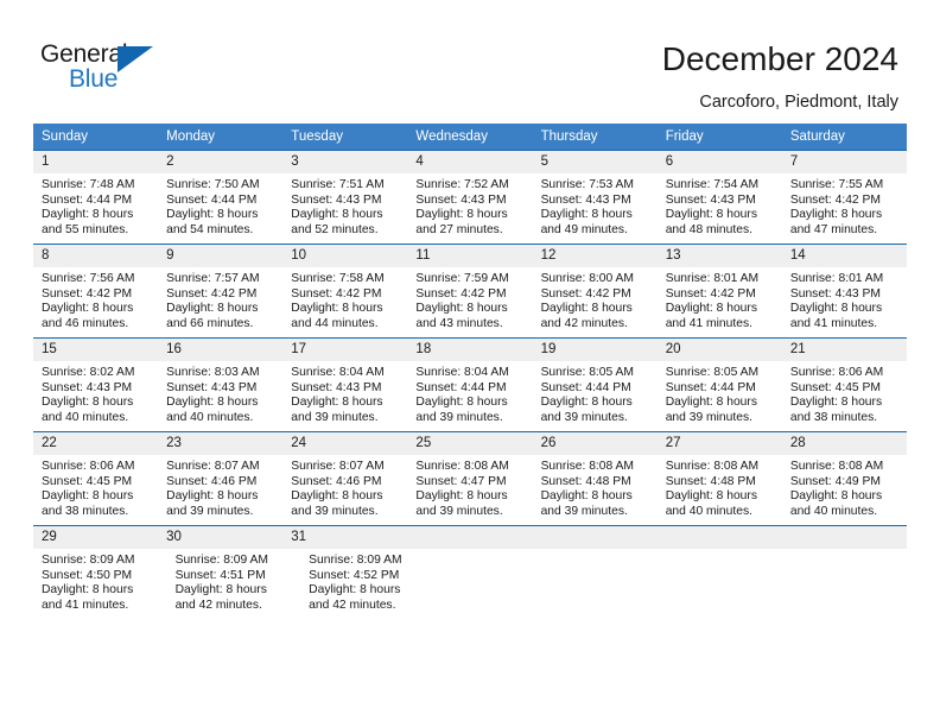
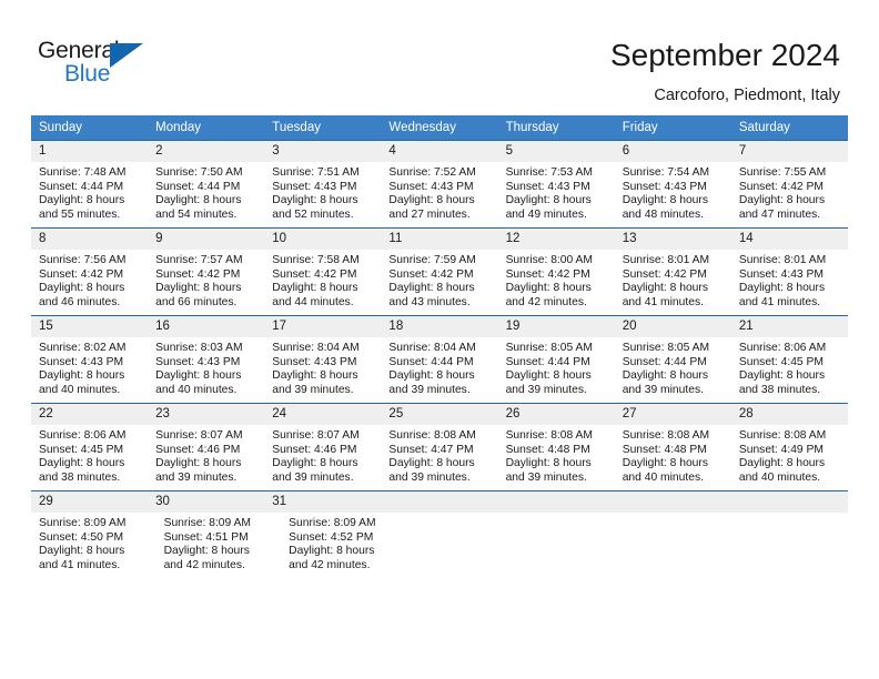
  General
  Blue
- December 2024
+ September 2024
  Carcoforo, Piedmont, Italy
  Sunday
  Monday
  Tuesday
  Wednesday
  Thursday
  Friday
  Saturday
  1
  2
  3
  4
  5
  6
  7
  Sunrise: 7:48 AM
  Sunset: 4:44 PM
  Daylight: 8 hours
  and 55 minutes.
  Sunrise: 7:50 AM
  Sunset: 4:44 PM
  Daylight: 8 hours
  and 54 minutes.
  Sunrise: 7:51 AM
  Sunset: 4:43 PM
  Daylight: 8 hours
  and 52 minutes.
  Sunrise: 7:52 AM
  Sunset: 4:43 PM
  Daylight: 8 hours
  and 27 minutes.
  Sunrise: 7:53 AM
  Sunset: 4:43 PM
  Daylight: 8 hours
  and 49 minutes.
  Sunrise: 7:54 AM
  Sunset: 4:43 PM
  Daylight: 8 hours
  and 48 minutes.
  Sunrise: 7:55 AM
  Sunset: 4:42 PM
  Daylight: 8 hours
  and 47 minutes.
  8
  9
  10
  11
  12
  13
  14
  Sunrise: 7:56 AM
  Sunset: 4:42 PM
  Daylight: 8 hours
  and 46 minutes.
  Sunrise: 7:57 AM
  Sunset: 4:42 PM
  Daylight: 8 hours
  and 66 minutes.
  Sunrise: 7:58 AM
  Sunset: 4:42 PM
  Daylight: 8 hours
  and 44 minutes.
  Sunrise: 7:59 AM
  Sunset: 4:42 PM
  Daylight: 8 hours
  and 43 minutes.
  Sunrise: 8:00 AM
  Sunset: 4:42 PM
  Daylight: 8 hours
  and 42 minutes.
  Sunrise: 8:01 AM
  Sunset: 4:42 PM
  Daylight: 8 hours
  and 41 minutes.
  Sunrise: 8:01 AM
  Sunset: 4:43 PM
  Daylight: 8 hours
  and 41 minutes.
  15
  16
  17
  18
  19
  20
  21
  Sunrise: 8:02 AM
  Sunset: 4:43 PM
  Daylight: 8 hours
  and 40 minutes.
  Sunrise: 8:03 AM
  Sunset: 4:43 PM
  Daylight: 8 hours
  and 40 minutes.
  Sunrise: 8:04 AM
  Sunset: 4:43 PM
  Daylight: 8 hours
  and 39 minutes.
  Sunrise: 8:04 AM
  Sunset: 4:44 PM
  Daylight: 8 hours
  and 39 minutes.
  Sunrise: 8:05 AM
  Sunset: 4:44 PM
  Daylight: 8 hours
  and 39 minutes.
  Sunrise: 8:05 AM
  Sunset: 4:44 PM
  Daylight: 8 hours
  and 39 minutes.
  Sunrise: 8:06 AM
  Sunset: 4:45 PM
  Daylight: 8 hours
  and 38 minutes.
  22
  23
  24
  25
  26
  27
  28
  Sunrise: 8:06 AM
  Sunset: 4:45 PM
  Daylight: 8 hours
  and 38 minutes.
  Sunrise: 8:07 AM
  Sunset: 4:46 PM
  Daylight: 8 hours
  and 39 minutes.
  Sunrise: 8:07 AM
  Sunset: 4:46 PM
  Daylight: 8 hours
  and 39 minutes.
  Sunrise: 8:08 AM
  Sunset: 4:47 PM
  Daylight: 8 hours
  and 39 minutes.
  Sunrise: 8:08 AM
  Sunset: 4:48 PM
  Daylight: 8 hours
  and 39 minutes.
  Sunrise: 8:08 AM
  Sunset: 4:48 PM
  Daylight: 8 hours
  and 40 minutes.
  Sunrise: 8:08 AM
  Sunset: 4:49 PM
  Daylight: 8 hours
  and 40 minutes.
  29
  30
  31
  Sunrise: 8:09 AM
  Sunset: 4:50 PM
  Daylight: 8 hours
  and 41 minutes.
  Sunrise: 8:09 AM
  Sunset: 4:51 PM
  Daylight: 8 hours
  and 42 minutes.
  Sunrise: 8:09 AM
  Sunset: 4:52 PM
  Daylight: 8 hours
  and 42 minutes.
